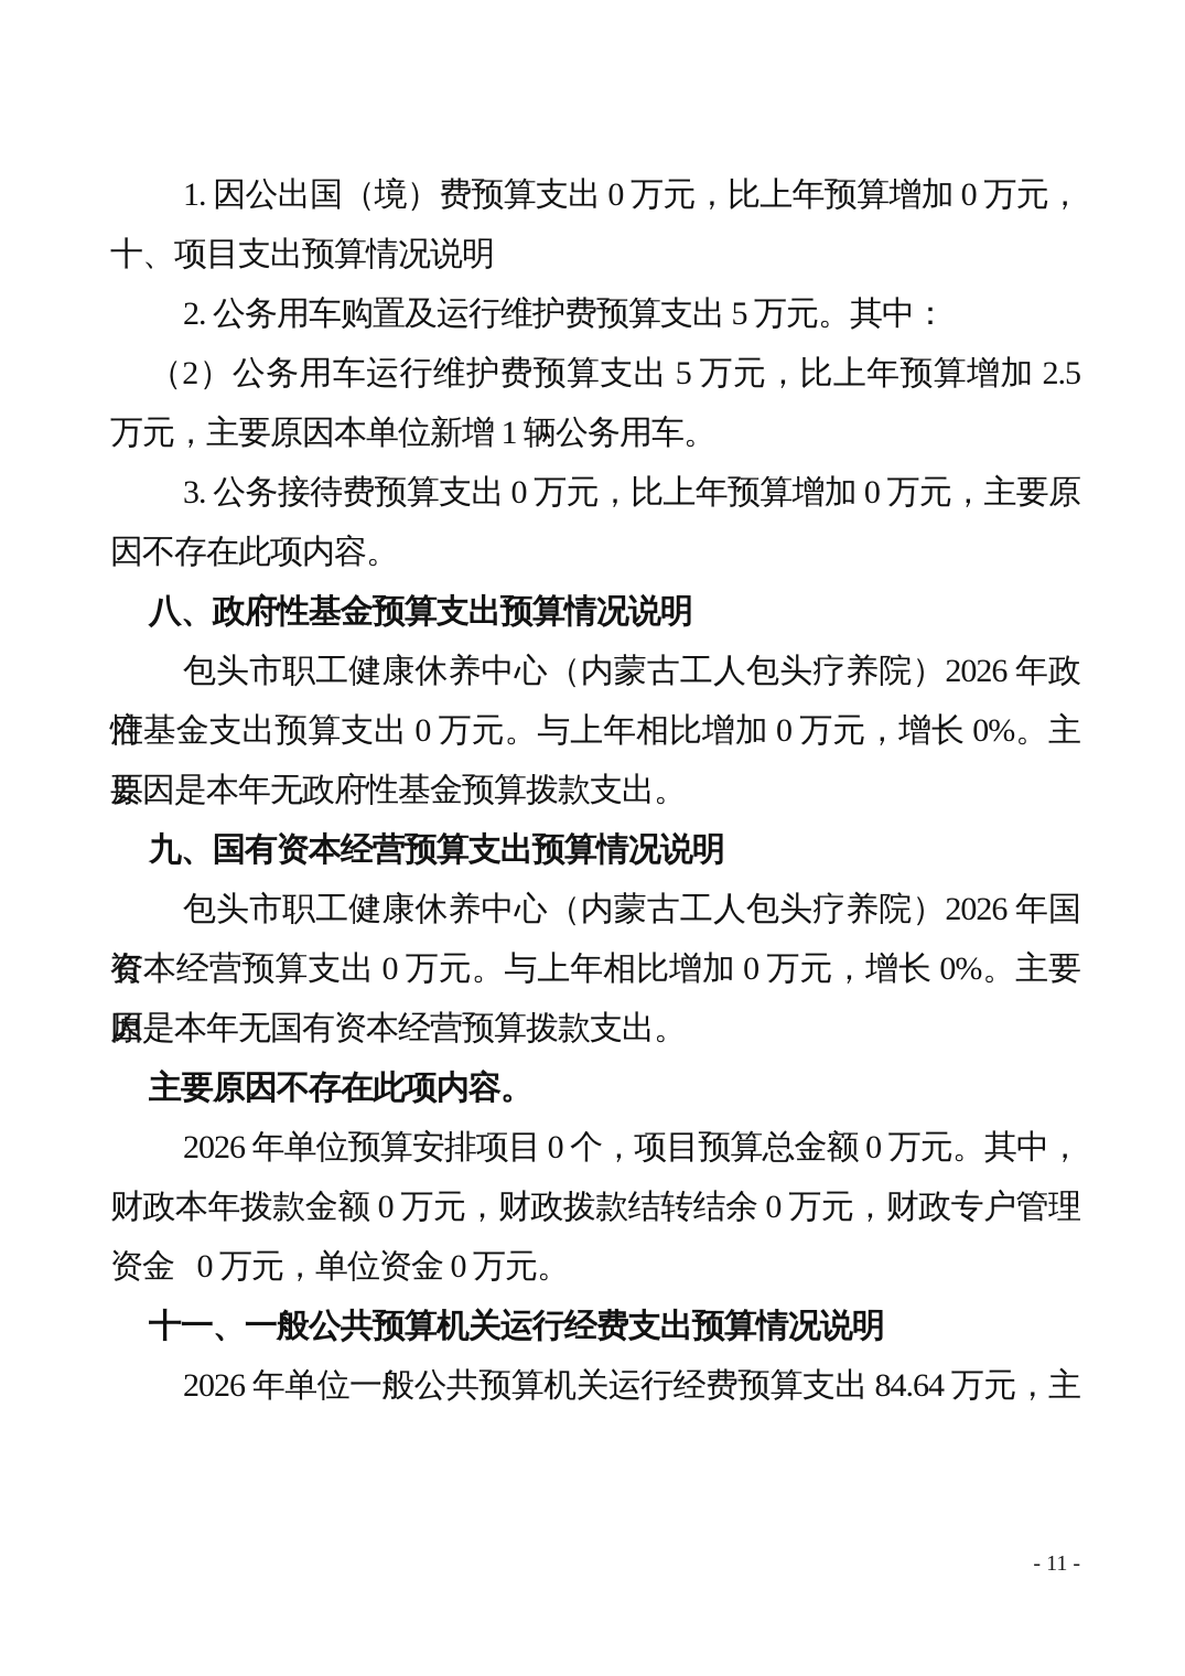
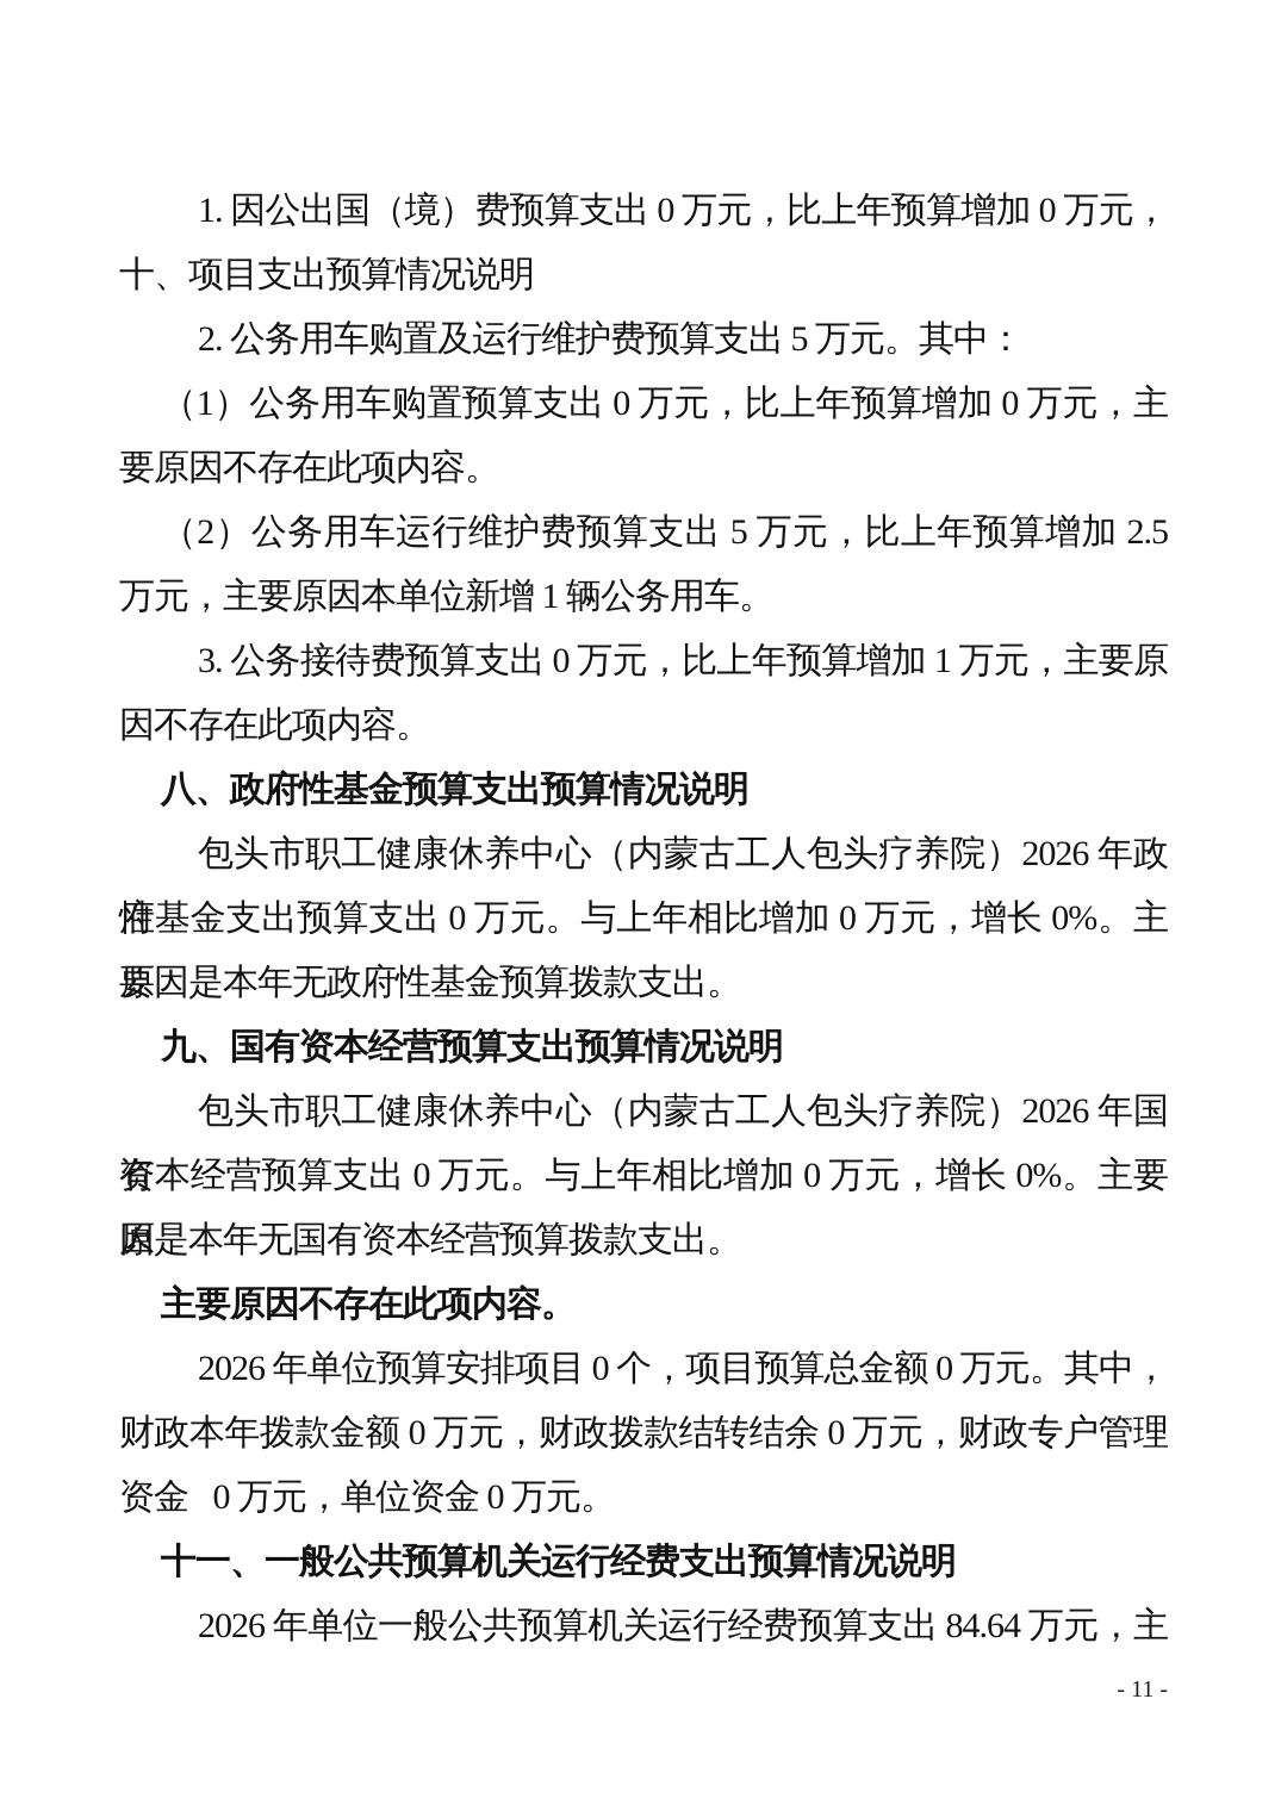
  1. 因公出国（境）费预算支出 0 万元，比上年预算增加 0 万元，
  十、项目支出预算情况说明
  2. 公务用车购置及运行维护费预算支出 5 万元。其中：
+ （1）公务用车购置预算支出 0 万元，比上年预算增加 0 万元，主
+ 要原因不存在此项内容。
  （2）公务用车运行维护费预算支出 5 万元，比上年预算增加 2.5
  万元，主要原因本单位新增 1 辆公务用车。
- 3. 公务接待费预算支出 0 万元，比上年预算增加 0 万元，主要原
+ 3. 公务接待费预算支出 0 万元，比上年预算增加 1 万元，主要原
  因不存在此项内容。
  八、政府性基金预算支出预算情况说明
  包头市职工健康休养中心（内蒙古工人包头疗养院）2026 年政府
  性基金支出预算支出 0 万元。与上年相比增加 0 万元，增长 0%。主要
  原因是本年无政府性基金预算拨款支出。
  九、国有资本经营预算支出预算情况说明
  包头市职工健康休养中心（内蒙古工人包头疗养院）2026 年国有
  资本经营预算支出 0 万元。与上年相比增加 0 万元，增长 0%。主要原
  因是本年无国有资本经营预算拨款支出。
  主要原因不存在此项内容。
  2026 年单位预算安排项目 0 个，项目预算总金额 0 万元。其中，
  财政本年拨款金额 0 万元，财政拨款结转结余 0 万元，财政专户管理
  资金 0 万元，单位资金 0 万元。
  十一、一般公共预算机关运行经费支出预算情况说明
  2026 年单位一般公共预算机关运行经费预算支出 84.64 万元，主
  - 11 -
